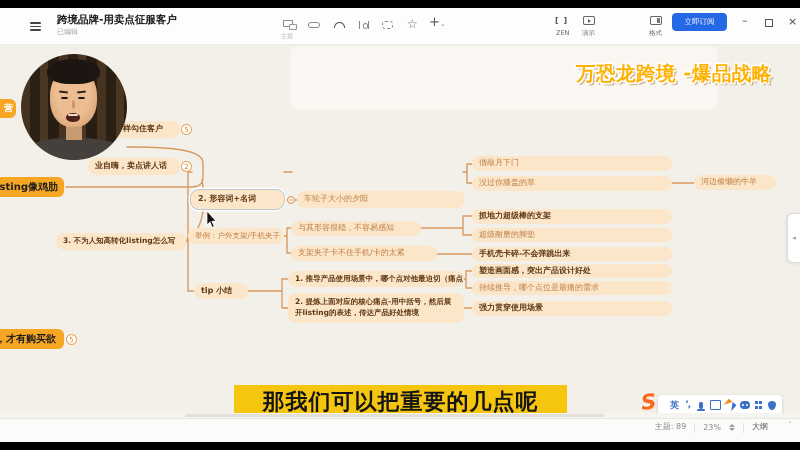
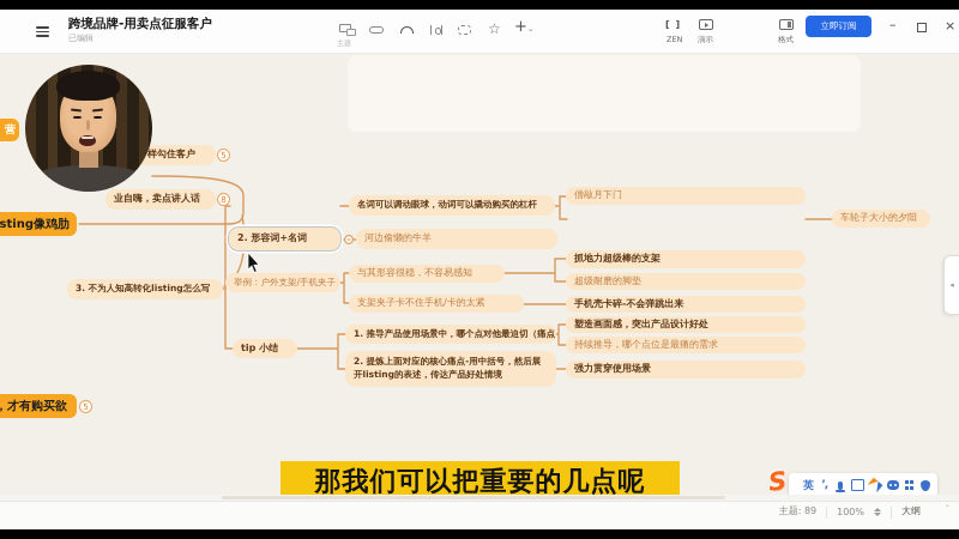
  跨境品牌-用卖点征服客户
  已编辑
  ☆
  +⌄
  [ ]
  ZEN
  演示
  格式
  立即订阅
  –
  ×
  营
  样勾住客户
  5
  业自嗨，卖点讲人话
- 2
+ 8
  sting像鸡肋
  3. 不为人知高转化listing怎么写
  ，才有购买欲
  5
  2. 形容词+名词
  举例：户外支架/手机夹子
  tip 小结
+ 名词可以调动眼球，动词可以撬动购买的杠杆
- 车轮子大小的夕阳
+ 河边偷懒的牛羊
  与其形容很稳，不容易感知
  支架夹子卡不住手机/卡的太紧
  1. 推导产品使用场景中，哪个点对他最迫切（痛点
  2. 提炼上面对应的核心痛点-用中括号，然后展开listing的表述，传达产品好处情境
  僧敲月下门
- 没过你膝盖的草
- 河边偷懒的牛羊
+ 车轮子大小的夕阳
  抓地力超级棒的支架
  超级耐磨的脚垫
  手机壳卡碎-不会弹跳出来
  塑造画面感，突出产品设计好处
  持续推导，哪个点位是最痛的需求
  强力贯穿使用场景
  ◂
- 万恐龙跨境 -爆品战略
  那我们可以把重要的几点呢
  英
  ’,
  主题: 89
- 23%
+ 100%
  大纲
  ˄
